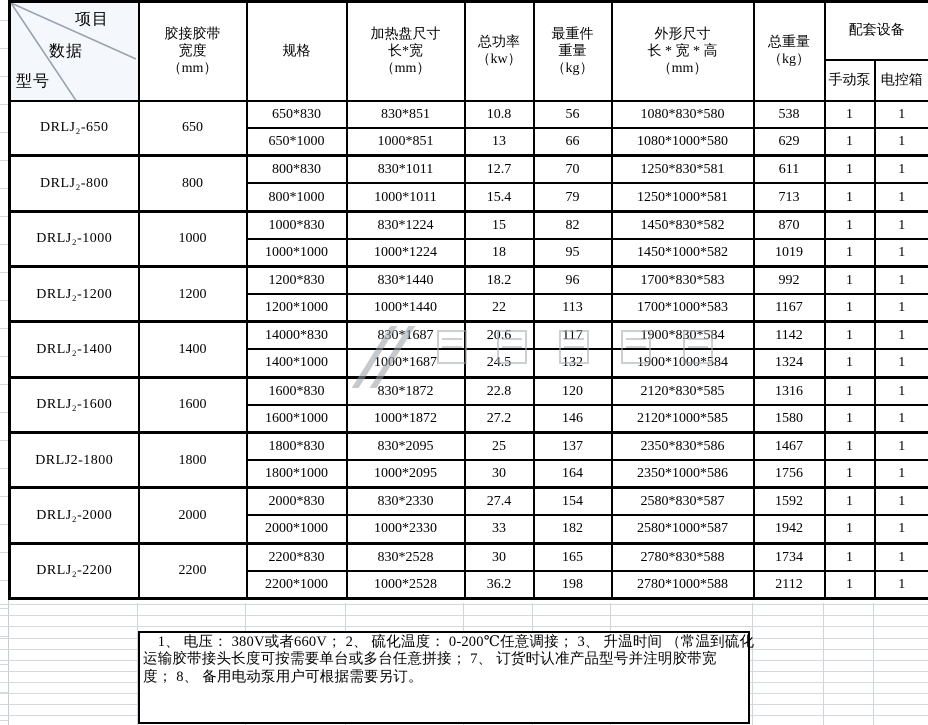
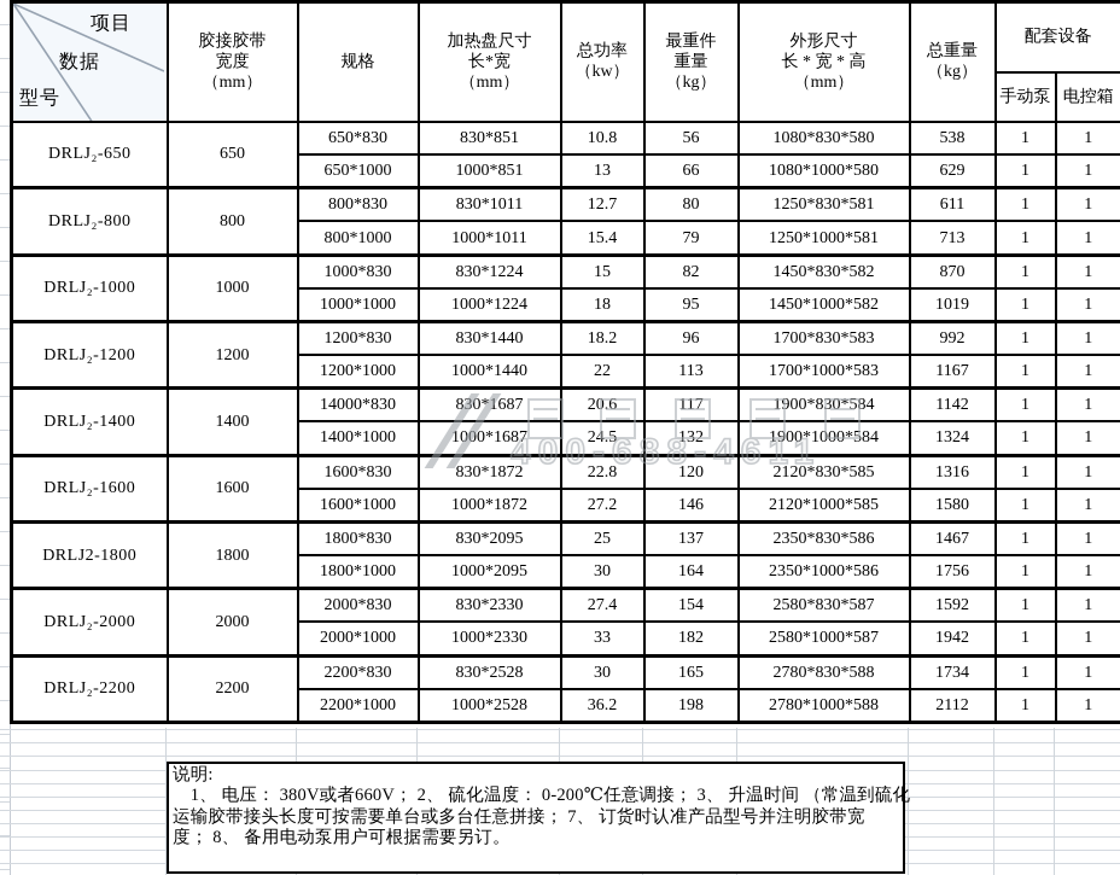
  项目 数据 型号	胶接胶带 宽度 （mm）	规格	加热盘尺寸 长*宽 （mm）	总功率 （kw）	最重件 重量 （kg）	外形尺寸 长 * 宽 * 高 （mm）	总重量 （kg）	配套设备
  手动泵	电控箱
  DRLJ₂-650	650	650*830	830*851	10.8	56	1080*830*580	538	1	1
  650*1000	1000*851	13	66	1080*1000*580	629	1	1
- DRLJ₂-800	800	800*830	830*1011	12.7	70	1250*830*581	611	1	1
+ DRLJ₂-800	800	800*830	830*1011	12.7	80	1250*830*581	611	1	1
  800*1000	1000*1011	15.4	79	1250*1000*581	713	1	1
  DRLJ₂-1000	1000	1000*830	830*1224	15	82	1450*830*582	870	1	1
  1000*1000	1000*1224	18	95	1450*1000*582	1019	1	1
  DRLJ₂-1200	1200	1200*830	830*1440	18.2	96	1700*830*583	992	1	1
  1200*1000	1000*1440	22	113	1700*1000*583	1167	1	1
  DRLJ₂-1400	1400	14000*830	830*1687	20.6	117	1900*830*584	1142	1	1
  1400*1000	1000*1687	24.5	132	1900*1000*584	1324	1	1
  DRLJ₂-1600	1600	1600*830	830*1872	22.8	120	2120*830*585	1316	1	1
  1600*1000	1000*1872	27.2	146	2120*1000*585	1580	1	1
  DRLJ2-1800	1800	1800*830	830*2095	25	137	2350*830*586	1467	1	1
  1800*1000	1000*2095	30	164	2350*1000*586	1756	1	1
  DRLJ₂-2000	2000	2000*830	830*2330	27.4	154	2580*830*587	1592	1	1
  2000*1000	1000*2330	33	182	2580*1000*587	1942	1	1
  DRLJ₂-2200	2200	2200*830	830*2528	30	165	2780*830*588	1734	1	1
  2200*1000	1000*2528	36.2	198	2780*1000*588	2112	1	1
+ 400-688-4611
+ 说明:
  1、 电压： 380V或者660V； 2、 硫化温度： 0-200℃任意调接； 3、 升温时间 （常温到硫化
  运输胶带接头长度可按需要单台或多台任意拼接； 7、 订货时认准产品型号并注明胶带宽
  度； 8、 备用电动泵用户可根据需要另订。
